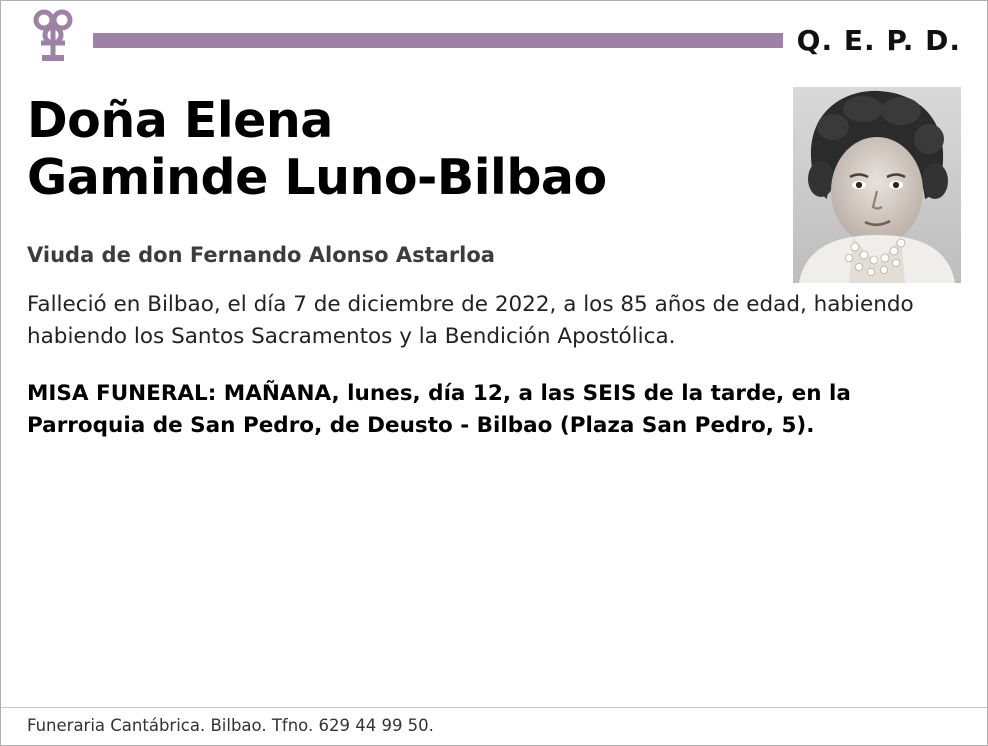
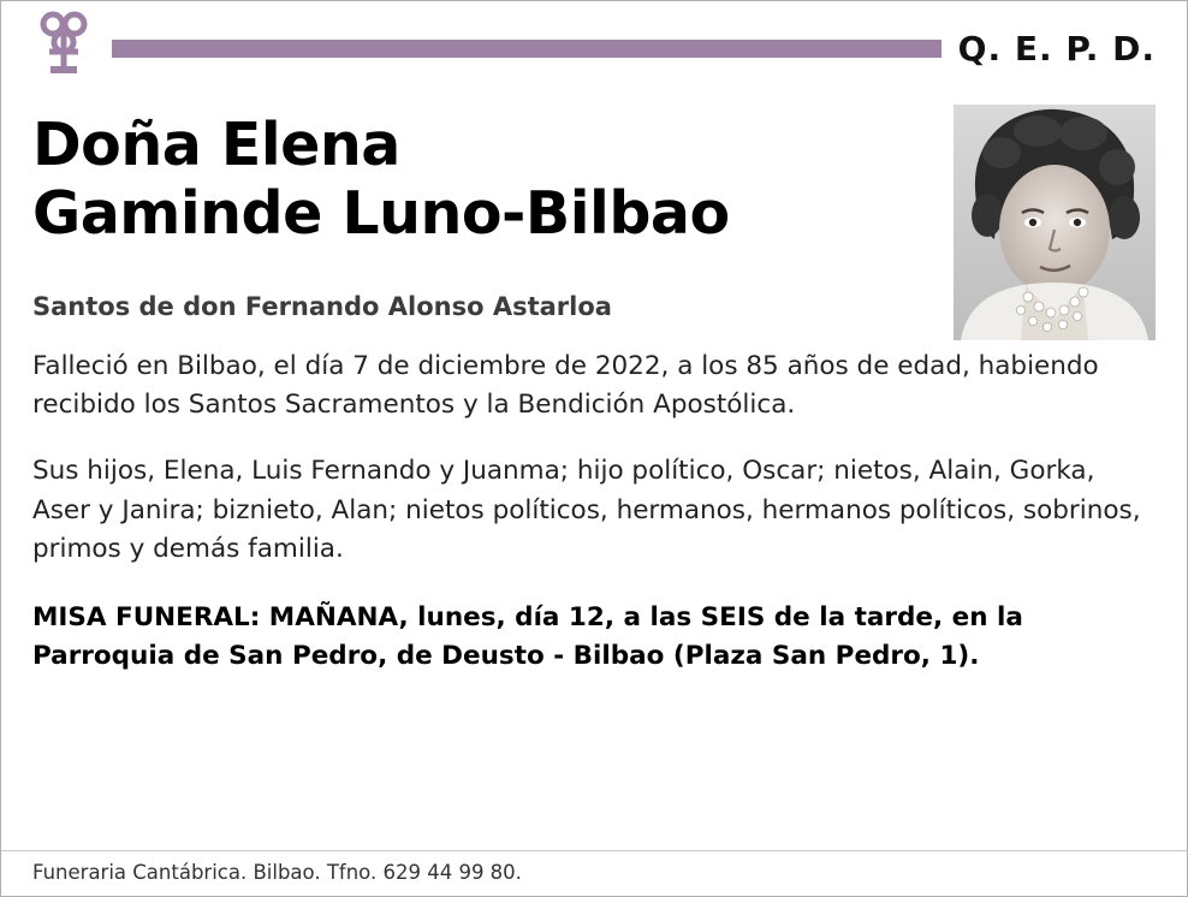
  Q. E. P. D.
  Doña Elena
  Gaminde Luno-Bilbao
- Viuda de don Fernando Alonso Astarloa
+ Santos de don Fernando Alonso Astarloa
- Falleció en Bilbao, el día 7 de diciembre de 2022, a los 85 años de edad, habiendo habiendo los Santos Sacramentos y la Bendición Apostólica.
+ Falleció en Bilbao, el día 7 de diciembre de 2022, a los 85 años de edad, habiendo recibido los Santos Sacramentos y la Bendición Apostólica.
+ Sus hijos, Elena, Luis Fernando y Juanma; hijo político, Oscar; nietos, Alain, Gorka, Aser y Janira; biznieto, Alan; nietos políticos, hermanos, hermanos políticos, sobrinos, primos y demás familia.
- MISA FUNERAL: MAÑANA, lunes, día 12, a las SEIS de la tarde, en la Parroquia de San Pedro, de Deusto - Bilbao (Plaza San Pedro, 5).
+ MISA FUNERAL: MAÑANA, lunes, día 12, a las SEIS de la tarde, en la Parroquia de San Pedro, de Deusto - Bilbao (Plaza San Pedro, 1).
- Funeraria Cantábrica. Bilbao. Tfno. 629 44 99 50.
+ Funeraria Cantábrica. Bilbao. Tfno. 629 44 99 80.
